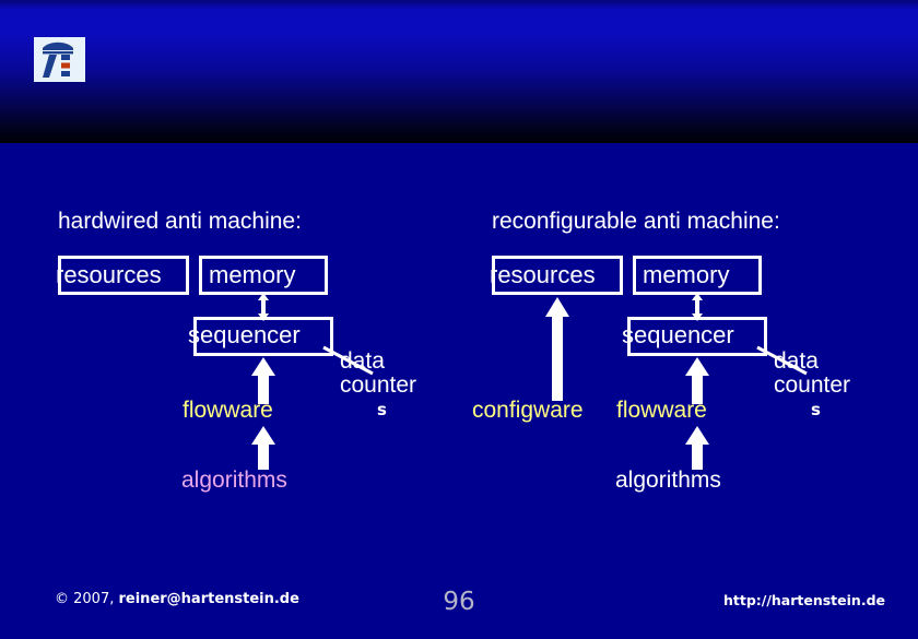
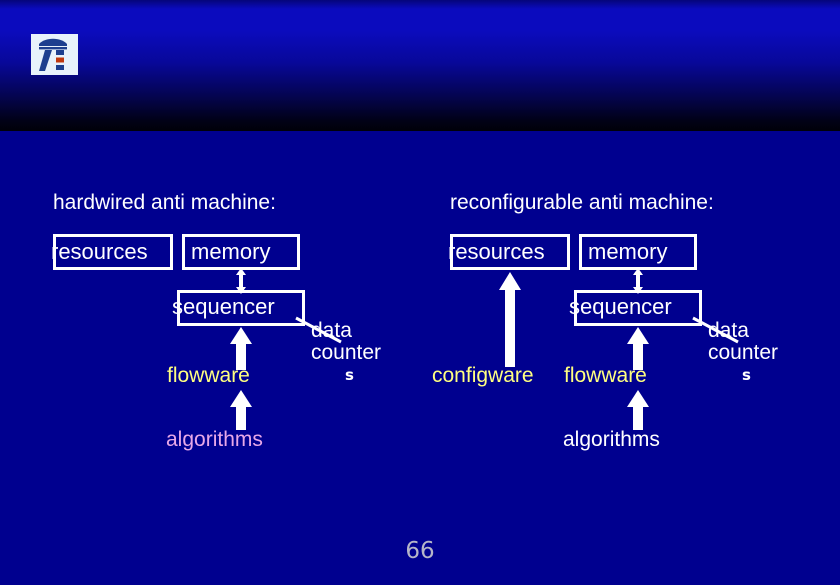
  hardwired anti machine:
  resources
  memory
  sequencer
  data
  counter
  s
  flowware
  algorithms
  reconfigurable anti machine:
  resources
  memory
  sequencer
  data
  counter
  s
  configware
  flowware
  algorithms
- © 2007, reiner@hartenstein.de
- 96
+ 66
- http://hartenstein.de
